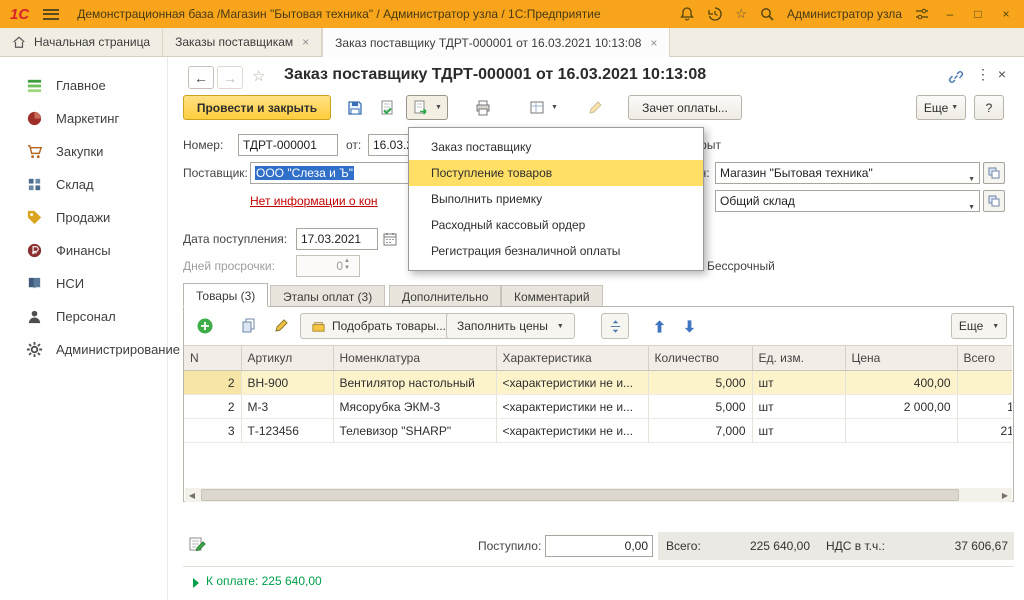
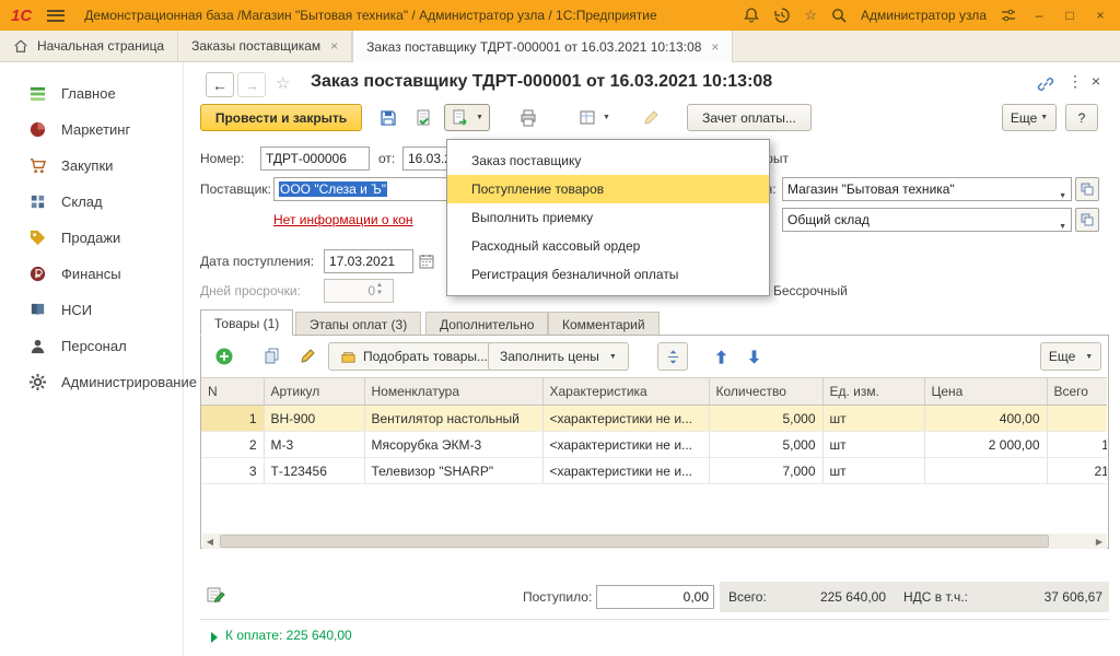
  1С
  Демонстрационная база /Магазин "Бытовая техника" / Администратор узла / 1С:Предприятие
  ☆
  Администратор узла
  –
  □
  ×
  Начальная страница
  Заказы поставщикам
  ×
  Заказ поставщику ТДРТ-000001 от 16.03.2021 10:13:08
  ×
  Главное
  Маркетинг
  Закупки
  Склад
  Продажи
  Финансы
  НСИ
  Персонал
  Администрирование
  ←
  →
  ☆
  Заказ поставщику ТДРТ-000001 от 16.03.2021 10:13:08
  ⋮
  ×
  Провести и закрыть
  Зачет оплаты...
  Еще
  ?
  Номер:
- ТДРТ-000001
+ ТДРТ-000006
  от:
  Поставщик:
  ООО "Слеза и Ъ"
  Магазин "Бытовая техника"
  Нет информации о кон
  Общий склад
  Дата поступления:
  17.03.2021
  Дней просрочки:
  0
  Бессрочный
- Товары (3)
+ Товары (1)
  Этапы оплат (3)
  Дополнительно
  Комментарий
  Подобрать товары...
  Заполнить цены
  Еще
  N	Артикул	Номенклатура	Характеристика	Количество	Ед. изм.	Цена	Всего
- 2	ВН-900	Вентилятор настольный	<характеристики не и...	5,000	шт	400,00
+ 1	ВН-900	Вентилятор настольный	<характеристики не и...	5,000	шт	400,00
  2	М-3	Мясорубка ЭКМ-3	<характеристики не и...	5,000	шт	2 000,00	1
  3	Т-123456	Телевизор "SHARP"	<характеристики не и...	7,000	шт		21
  ◀
  ▶
  Поступило:
  0,00
  Всего:
  225 640,00
  НДС в т.ч.:
  37 606,67
  К оплате: 225 640,00
  Заказ поставщику
  Поступление товаров
  Выполнить приемку
  Расходный кассовый ордер
  Регистрация безналичной оплаты
